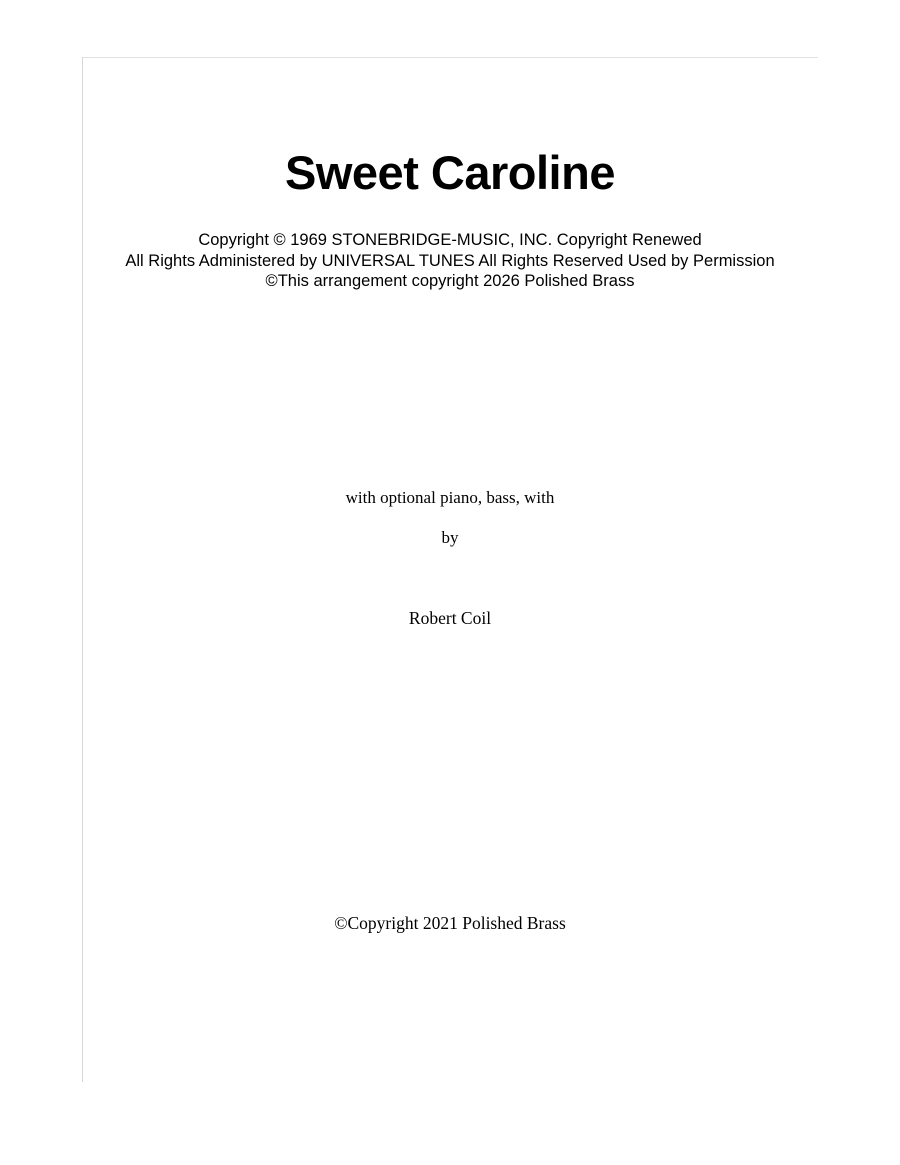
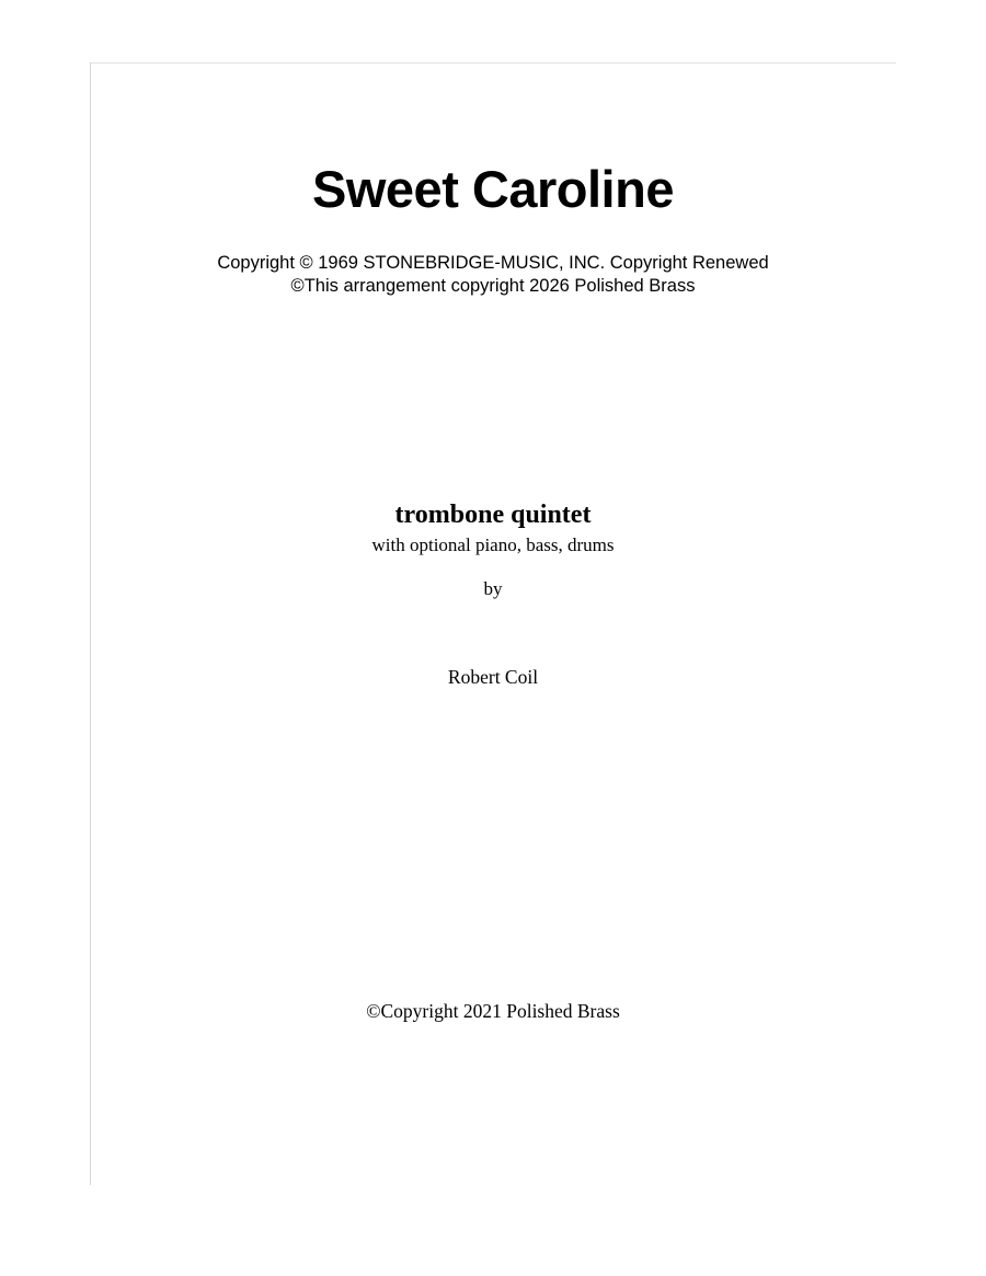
  Sweet Caroline
  Copyright © 1969 STONEBRIDGE-MUSIC, INC. Copyright Renewed
- All Rights Administered by UNIVERSAL TUNES All Rights Reserved Used by Permission
  ©This arrangement copyright 2026 Polished Brass
+ trombone quintet
- with optional piano, bass, with
+ with optional piano, bass, drums
  by
  Robert Coil
  ©Copyright 2021 Polished Brass
